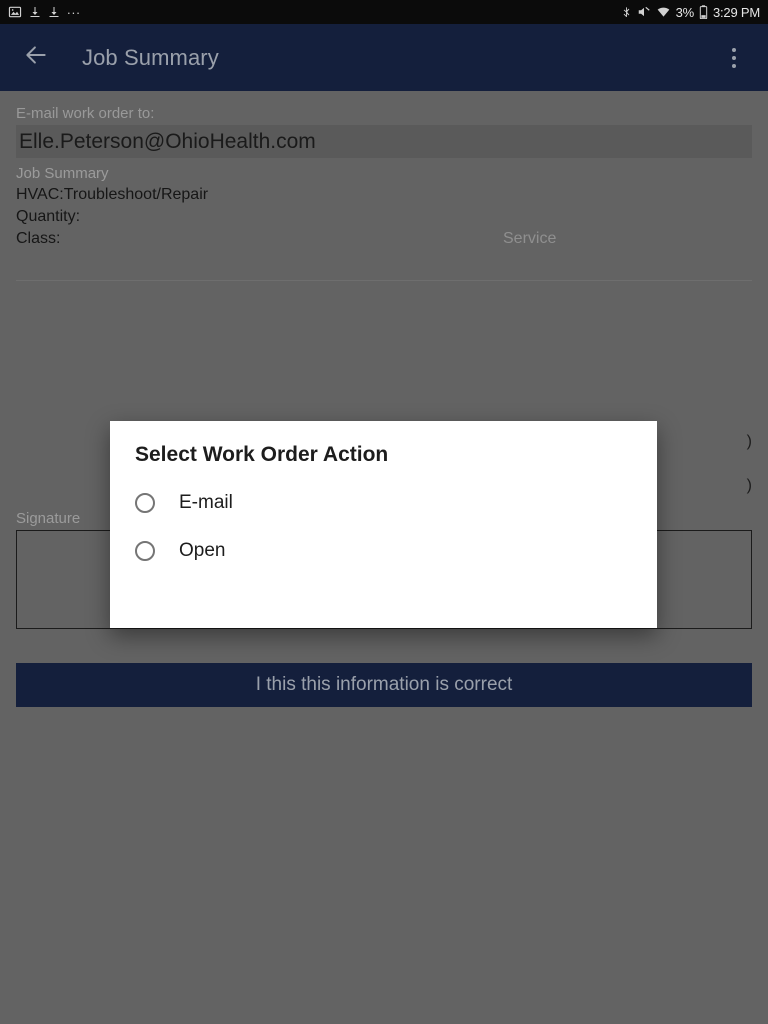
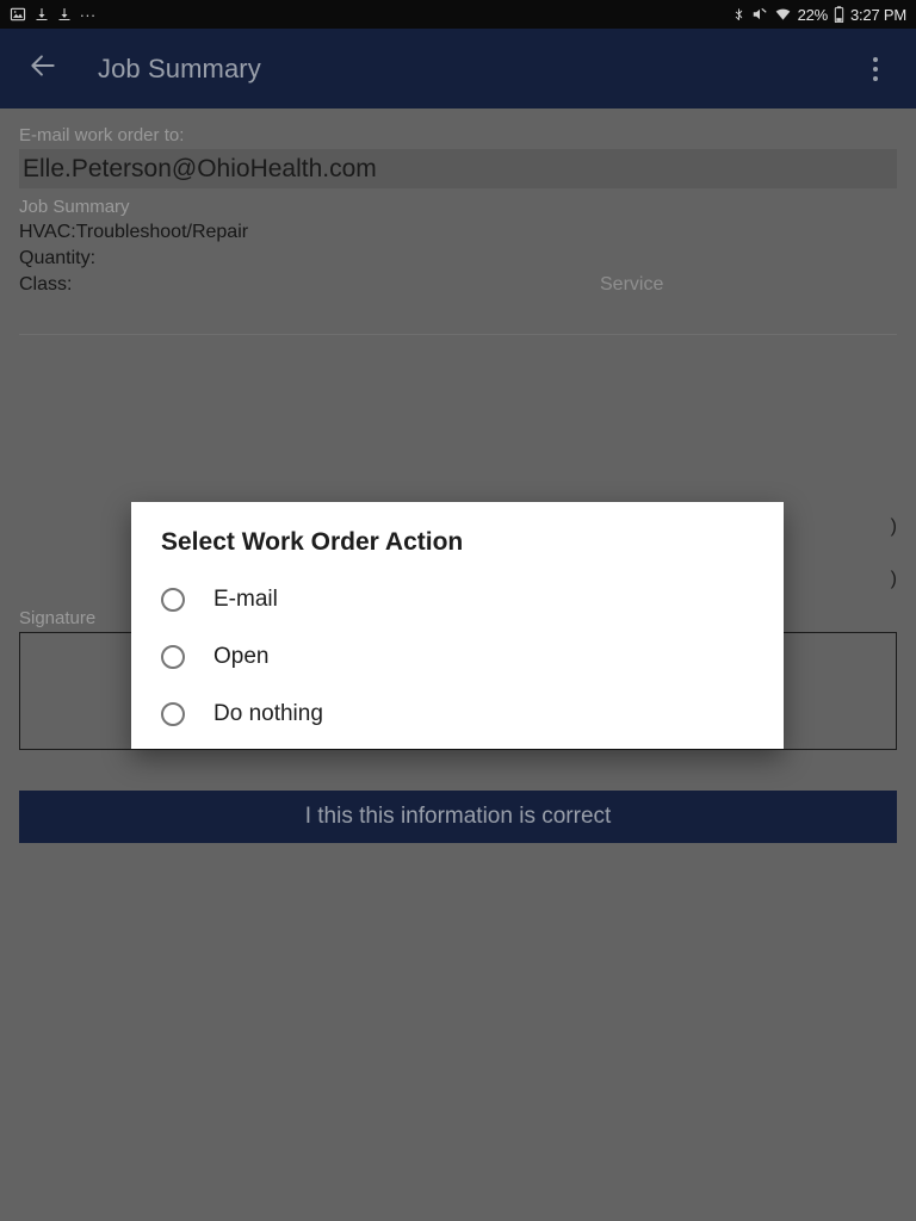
  ...
- 3%
+ 22%
- 3:29 PM
+ 3:27 PM
  Job Summary
  E-mail work order to:
  Elle.Peterson@OhioHealth.com
  Job Summary
  HVAC:Troubleshoot/Repair
  Quantity:
  Class:
  Service
  )
  )
  Signature
  I this this information is correct
  Select Work Order Action
  E-mail
  Open
+ Do nothing
